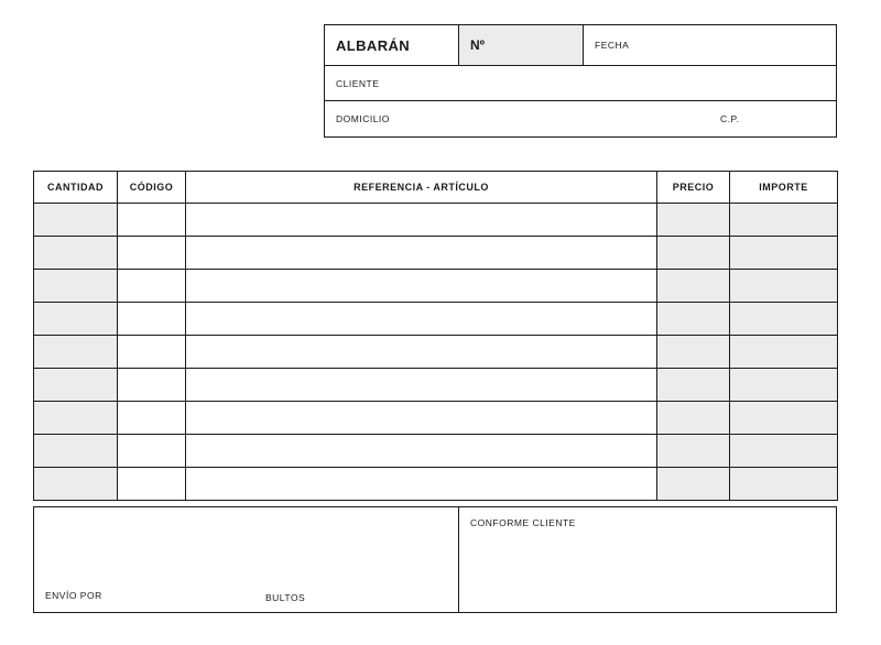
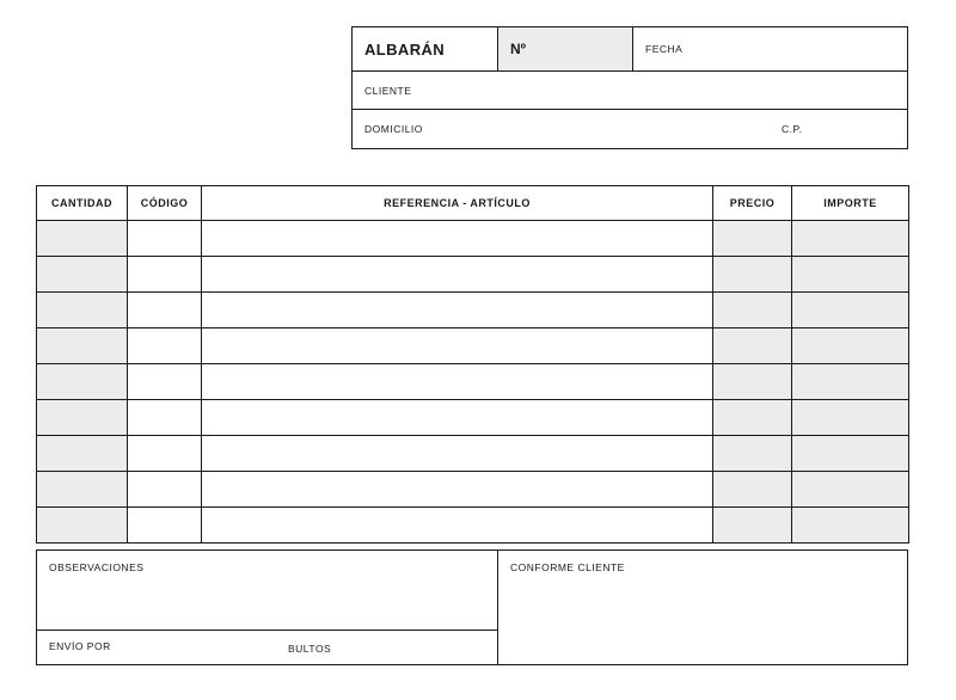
  ALBARÁN
  Nº
  FECHA
  CLIENTE
  DOMICILIO
  C.P.
  CANTIDAD	CÓDIGO	REFERENCIA - ARTÍCULO	PRECIO	IMPORTE
+ OBSERVACIONES
  ENVÍO POR
  BULTOS
  CONFORME CLIENTE
